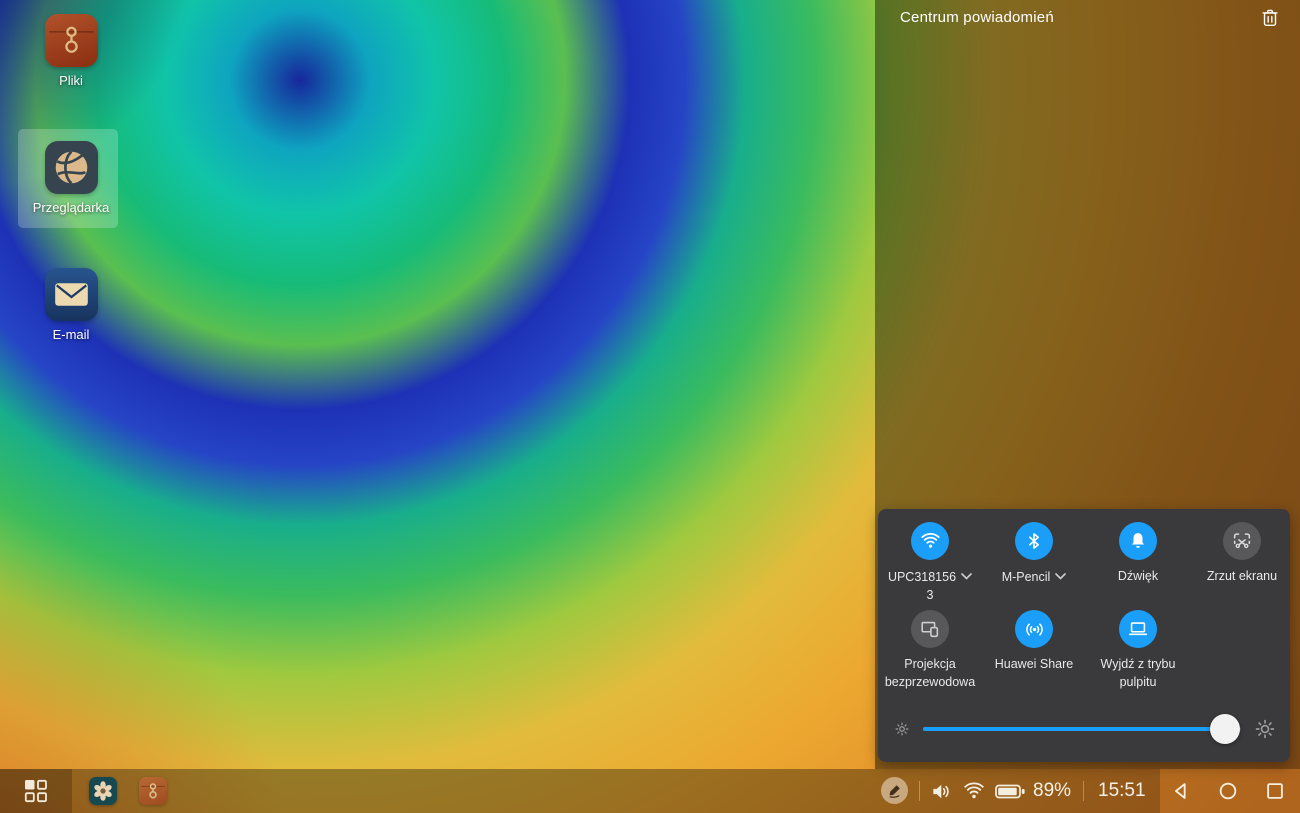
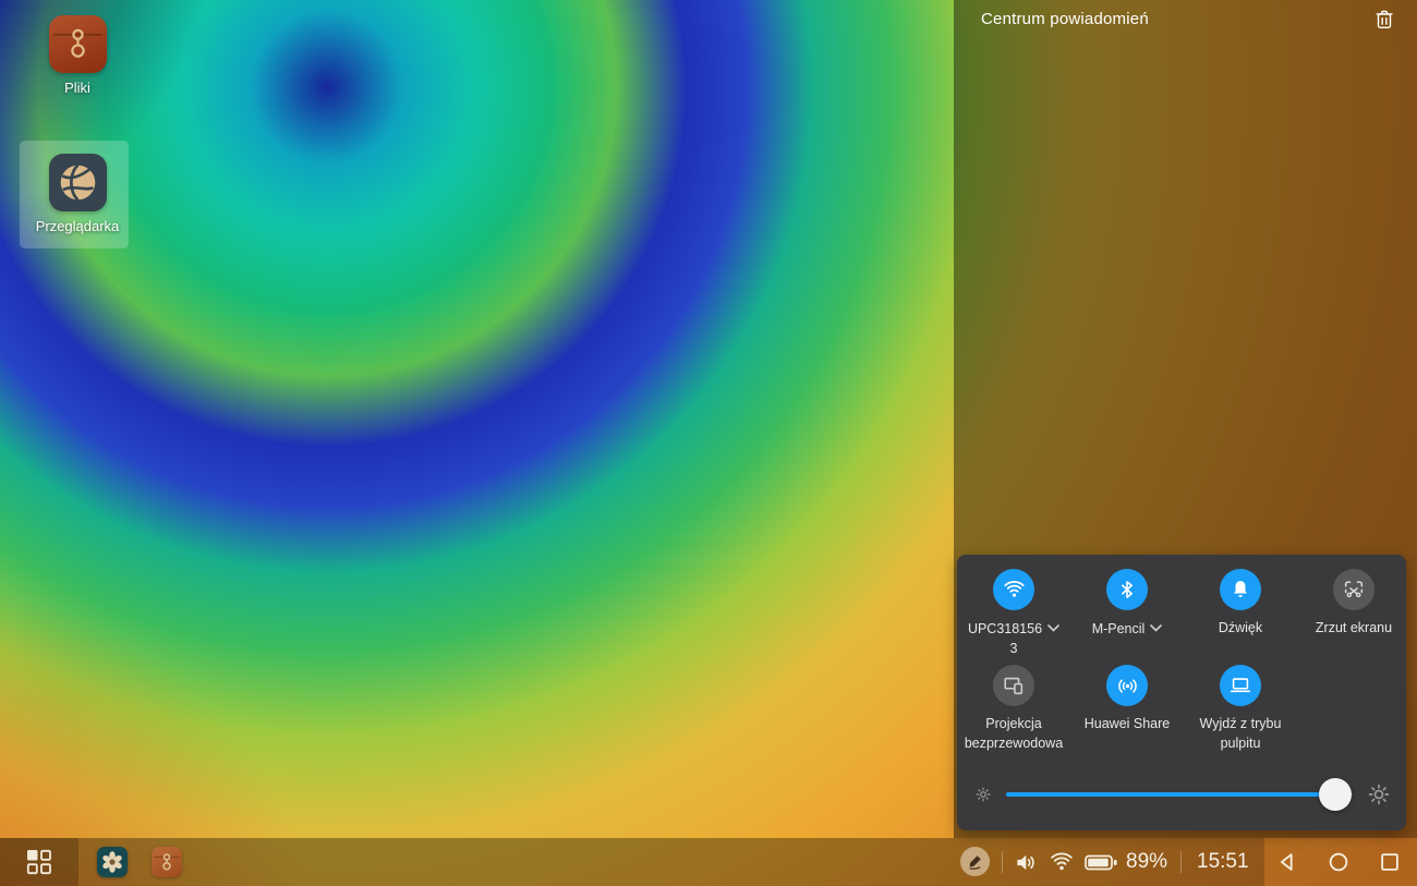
  Pliki
  Przeglądarka
- E-mail
  Centrum powiadomień
  UPC318156
  3
  M-Pencil
  Dźwięk
  Zrzut ekranu
  Projekcja
  bezprzewodowa
  Huawei Share
  Wyjdź z trybu
  pulpitu
  89%
  15:51
